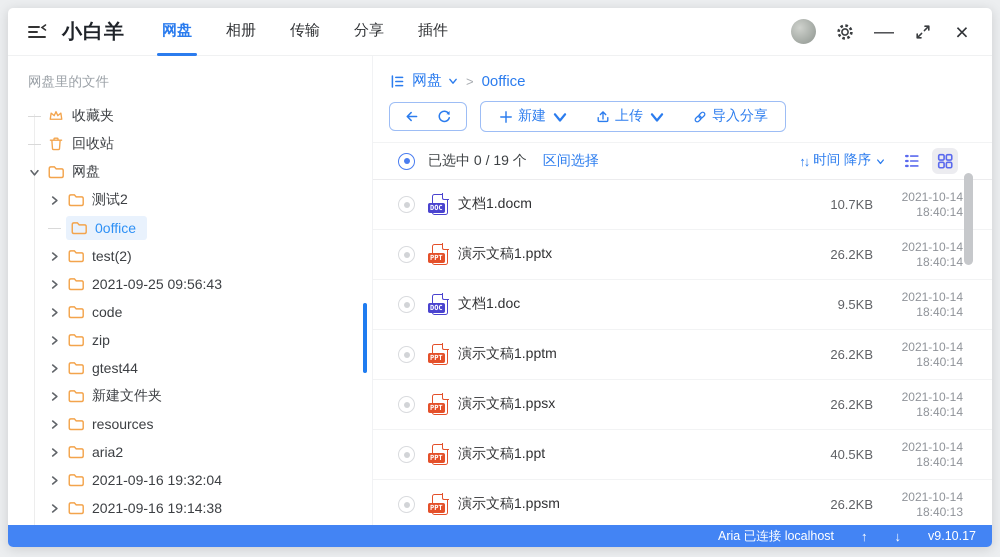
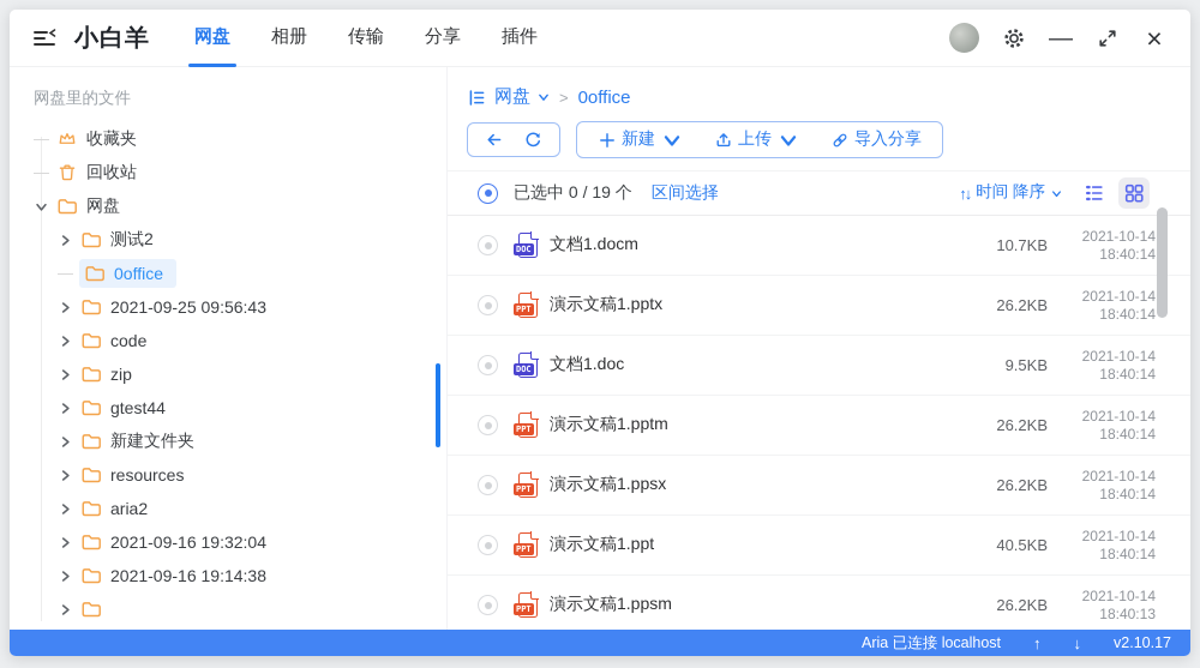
  小白羊
  网盘
  相册
  传输
  分享
  插件
  —
  ×
  网盘里的文件
  收藏夹
  回收站
  网盘
  测试2
  0office
- test(2)
  2021-09-25 09:56:43
  code
  zip
  gtest44
  新建文件夹
  resources
  aria2
  2021-09-16 19:32:04
  2021-09-16 19:14:38
  网盘
  >
  0office
  新建
  上传
  导入分享
  已选中 0 / 19 个
  区间选择
  ↑↓
  时间 降序
  DOC
  文档1.docm
  10.7KB
  2021-10-14
  18:40:14
  PPT
  演示文稿1.pptx
  26.2KB
  2021-10-14
  18:40:14
  DOC
  文档1.doc
  9.5KB
  2021-10-14
  18:40:14
  PPT
  演示文稿1.pptm
  26.2KB
  2021-10-14
  18:40:14
  PPT
  演示文稿1.ppsx
  26.2KB
  2021-10-14
  18:40:14
  PPT
  演示文稿1.ppt
  40.5KB
  2021-10-14
  18:40:14
  PPT
  演示文稿1.ppsm
  26.2KB
  2021-10-14
  18:40:13
  Aria 已连接 localhost
  ↑
  ↓
- v9.10.17
+ v2.10.17
